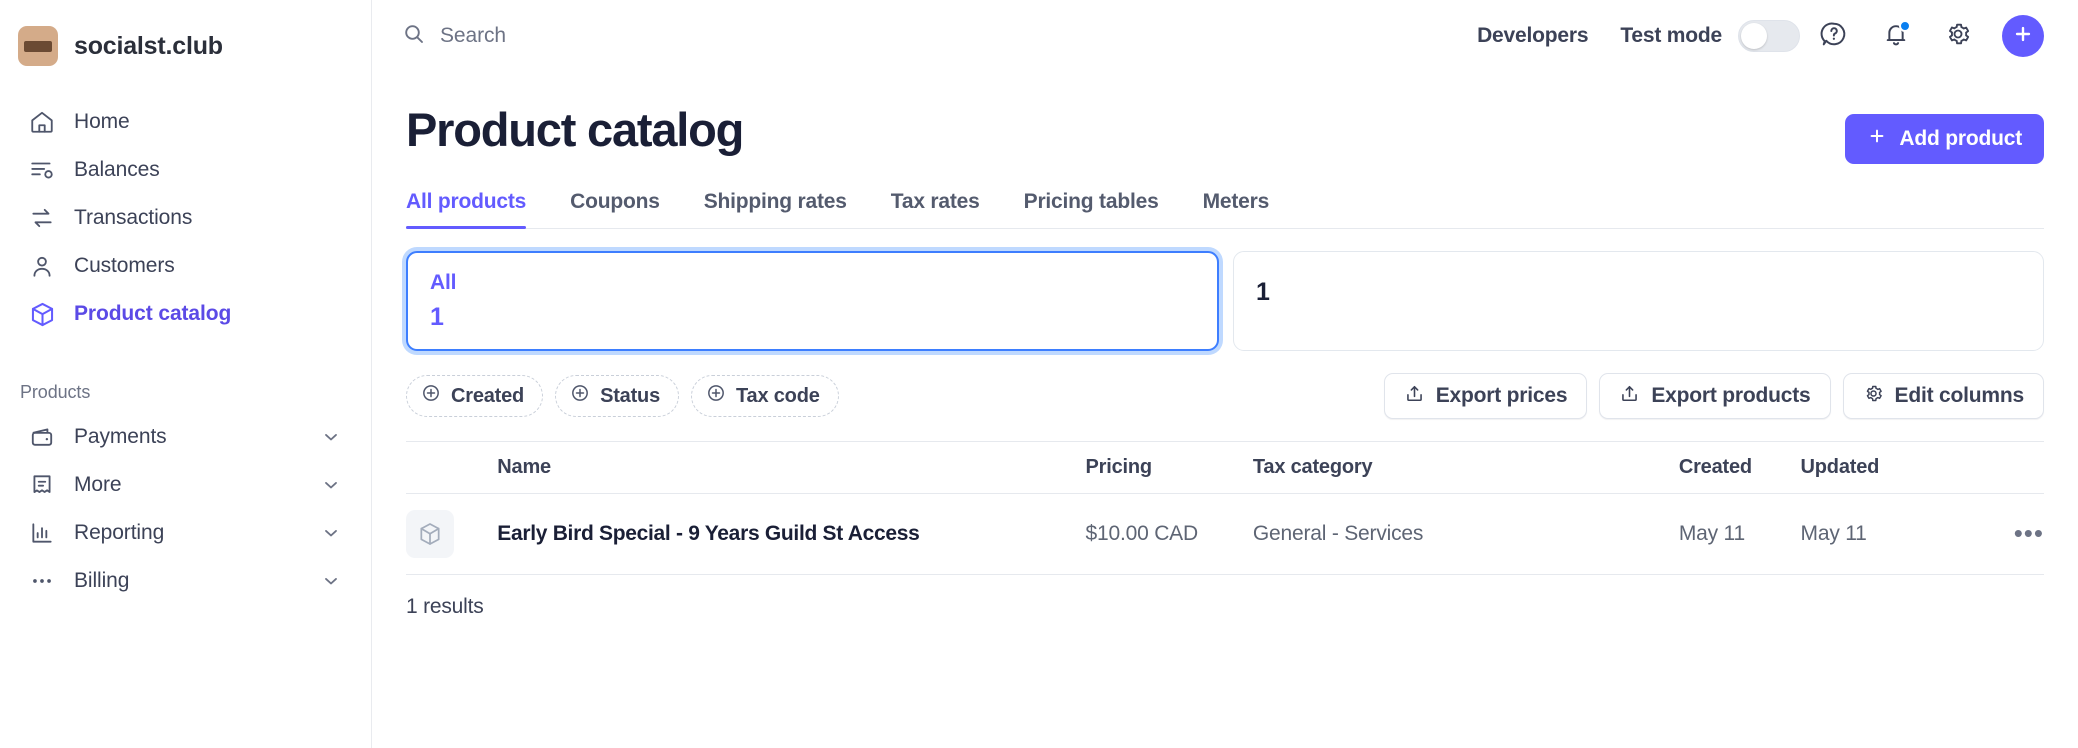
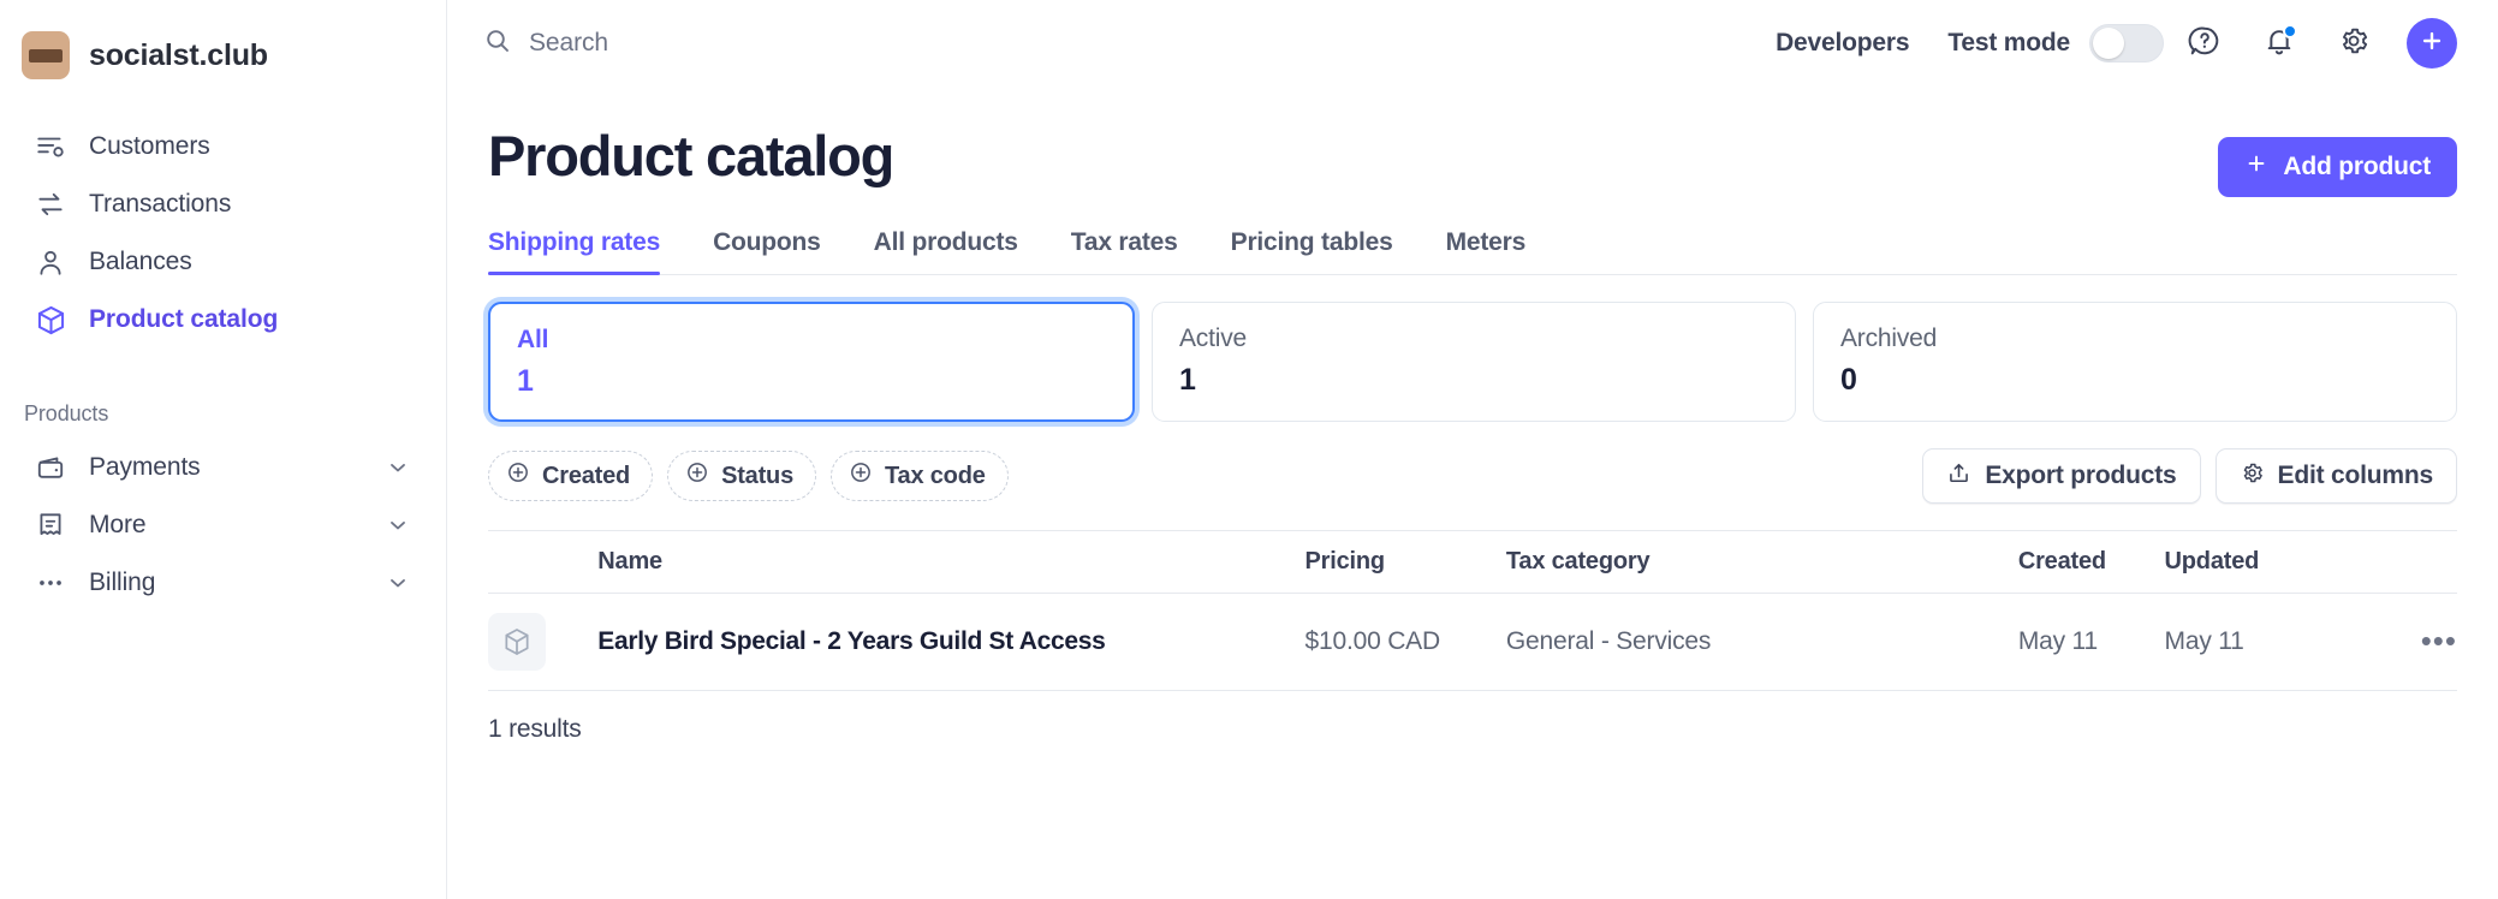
  socialst.club
- Home
- Balances
+ Customers
  Transactions
- Customers
+ Balances
  Product catalog
  Products
  Payments
  More
- Reporting
  Billing
  Search
  Developers
  Test mode
  Product catalog
  Add product
- All products
+ Shipping rates
  Coupons
- Shipping rates
+ All products
  Tax rates
  Pricing tables
  Meters
  All
  1
+ Active
  1
+ Archived
+ 0
  Created
  Status
  Tax code
- Export prices
  Export products
  Edit columns
  	Name	Pricing	Tax category	Created	Updated
- 	Early Bird Special - 9 Years Guild St Access	$10.00 CAD	General - Services	May 11	May 11	•••
+ 	Early Bird Special - 2 Years Guild St Access	$10.00 CAD	General - Services	May 11	May 11	•••
  1 results
